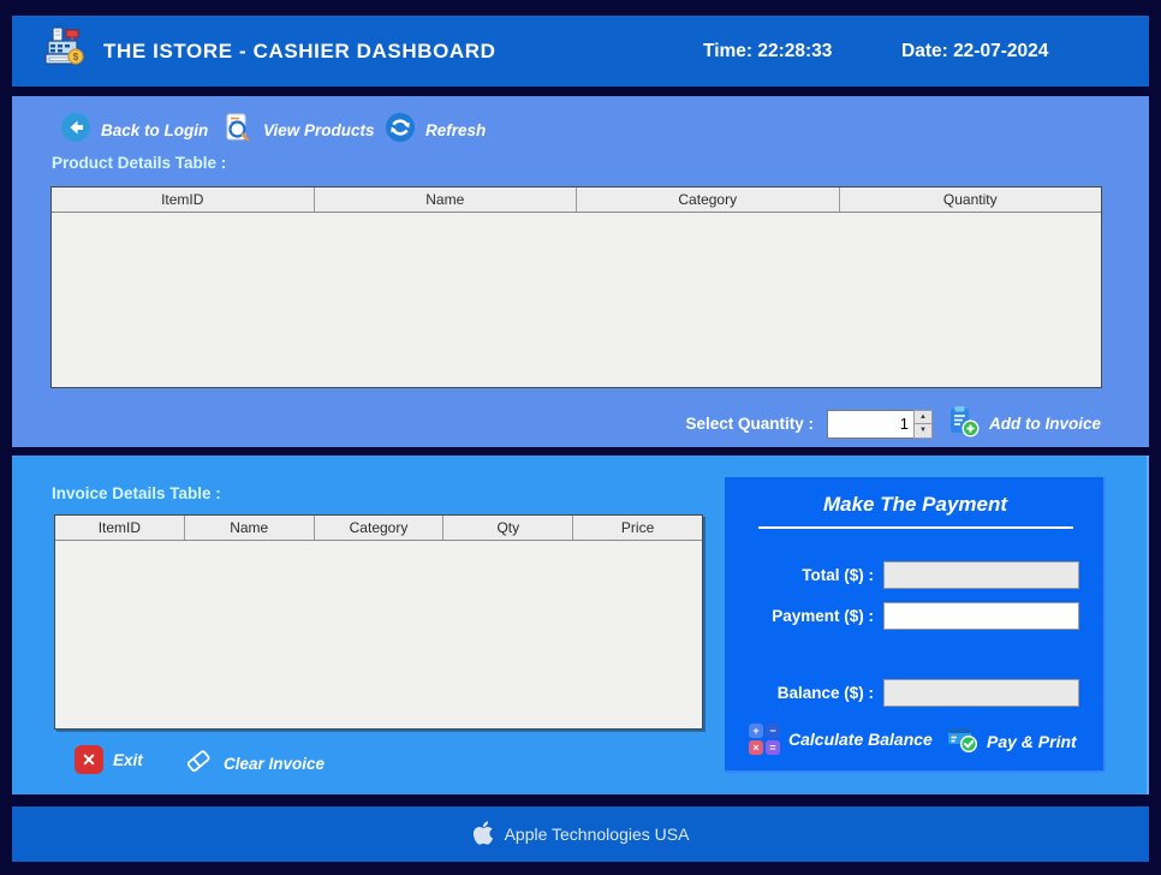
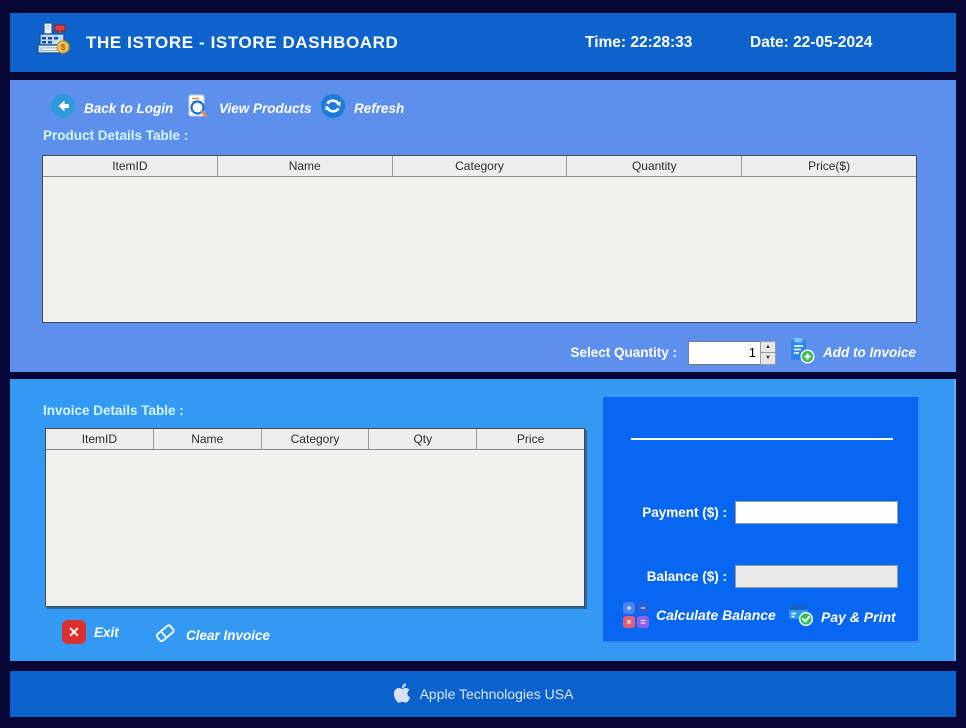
  $
- THE ISTORE - CASHIER DASHBOARD
+ THE ISTORE - ISTORE DASHBOARD
  Time: 22:28:33
- Date: 22-07-2024
+ Date: 22-05-2024
  Back to Login
  View Products
  Refresh
  Product Details Table :
  ItemID
  Name
  Category
  Quantity
+ Price($)
  Select Quantity :
  1
  Add to Invoice
  Invoice Details Table :
  ItemID
  Name
  Category
  Qty
  Price
  ✕
  Exit
  Clear Invoice
- Make The Payment
- Total ($) :
  Payment ($) :
  Balance ($) :
  +
  −
  ×
  =
  Calculate Balance
  Pay & Print
  Apple Technologies USA
